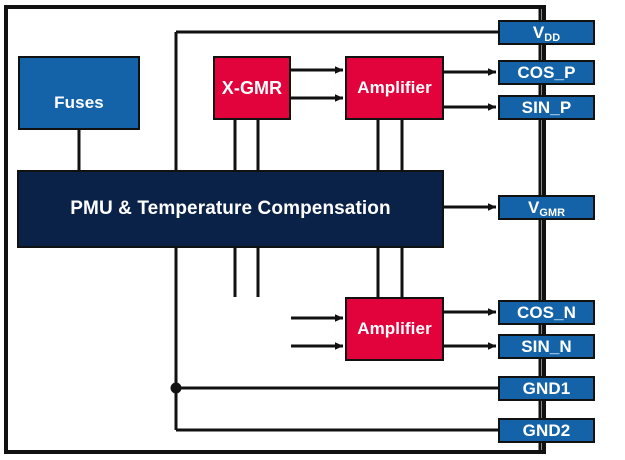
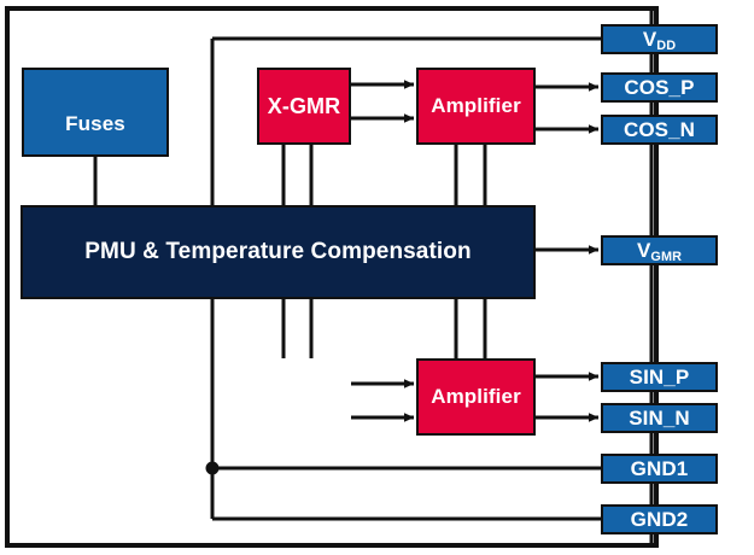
  Fuses
  X-GMR
  Amplifier
  PMU & Temperature Compensation
  Amplifier
  VDD
  COS_P
- SIN_P
+ COS_N
  VGMR
- COS_N
+ SIN_P
  SIN_N
  GND1
  GND2
